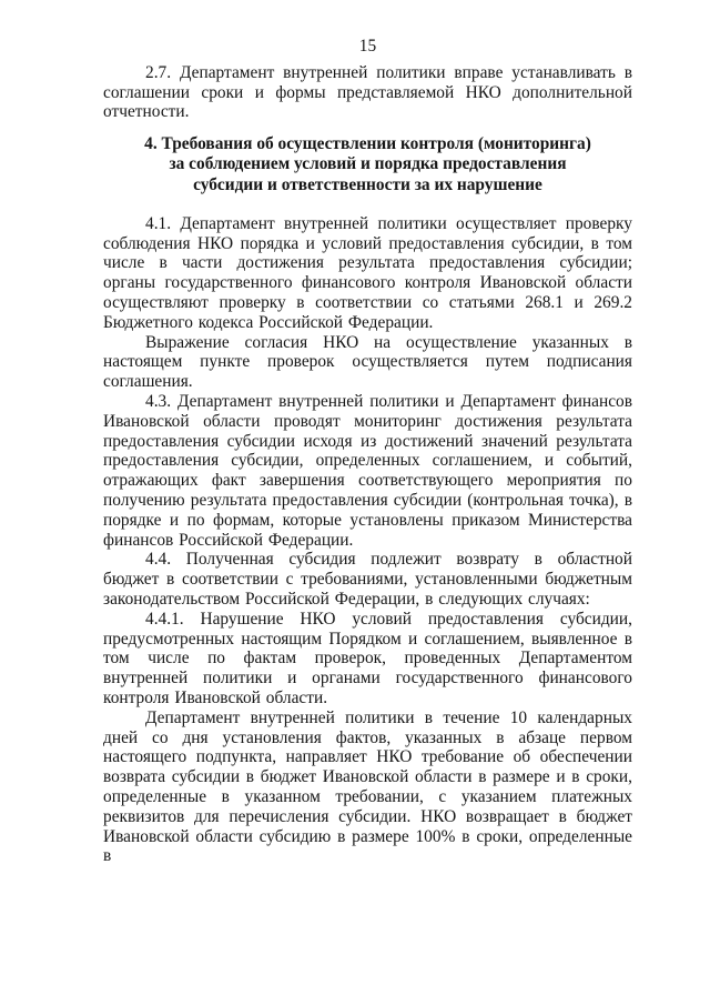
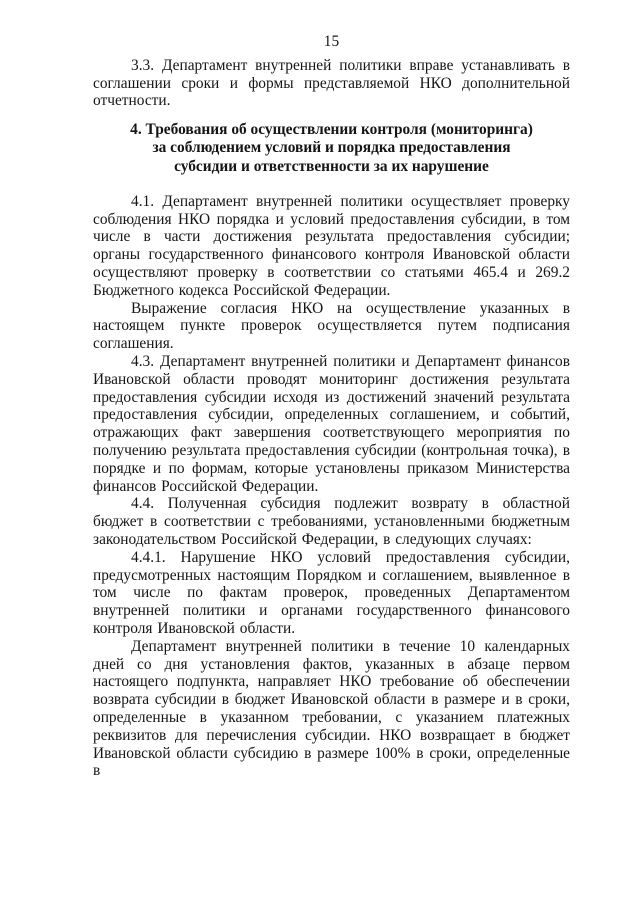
  15
- 2.7. Департамент внутренней политики вправе устанавливать в соглашении сроки и формы представляемой НКО дополнительной отчетности.
+ 3.3. Департамент внутренней политики вправе устанавливать в соглашении сроки и формы представляемой НКО дополнительной отчетности.
  4. Требования об осуществлении контроля (мониторинга)
  за соблюдением условий и порядка предоставления
  субсидии и ответственности за их нарушение
- 4.1. Департамент внутренней политики осуществляет проверку соблюдения НКО порядка и условий предоставления субсидии, в том числе в части достижения результата предоставления субсидии; органы государственного финансового контроля Ивановской области осуществляют проверку в соответствии со статьями 268.1 и 269.2 Бюджетного кодекса Российской Федерации.
+ 4.1. Департамент внутренней политики осуществляет проверку соблюдения НКО порядка и условий предоставления субсидии, в том числе в части достижения результата предоставления субсидии; органы государственного финансового контроля Ивановской области осуществляют проверку в соответствии со статьями 465.4 и 269.2 Бюджетного кодекса Российской Федерации.
  Выражение согласия НКО на осуществление указанных в настоящем пункте проверок осуществляется путем подписания соглашения.
  4.3. Департамент внутренней политики и Департамент финансов Ивановской области проводят мониторинг достижения результата предоставления субсидии исходя из достижений значений результата предоставления субсидии, определенных соглашением, и событий, отражающих факт завершения соответствующего мероприятия по получению результата предоставления субсидии (контрольная точка), в порядке и по формам, которые установлены приказом Министерства финансов Российской Федерации.
  4.4. Полученная субсидия подлежит возврату в областной бюджет в соответствии с требованиями, установленными бюджетным законодательством Российской Федерации, в следующих случаях:
  4.4.1. Нарушение НКО условий предоставления субсидии, предусмотренных настоящим Порядком и соглашением, выявленное в том числе по фактам проверок, проведенных Департаментом внутренней политики и органами государственного финансового контроля Ивановской области.
  Департамент внутренней политики в течение 10 календарных дней со дня установления фактов, указанных в абзаце первом настоящего подпункта, направляет НКО требование об обеспечении возврата субсидии в бюджет Ивановской области в размере и в сроки, определенные в указанном требовании, с указанием платежных реквизитов для перечисления субсидии. НКО возвращает в бюджет Ивановской области субсидию в размере 100% в сроки, определенные в
